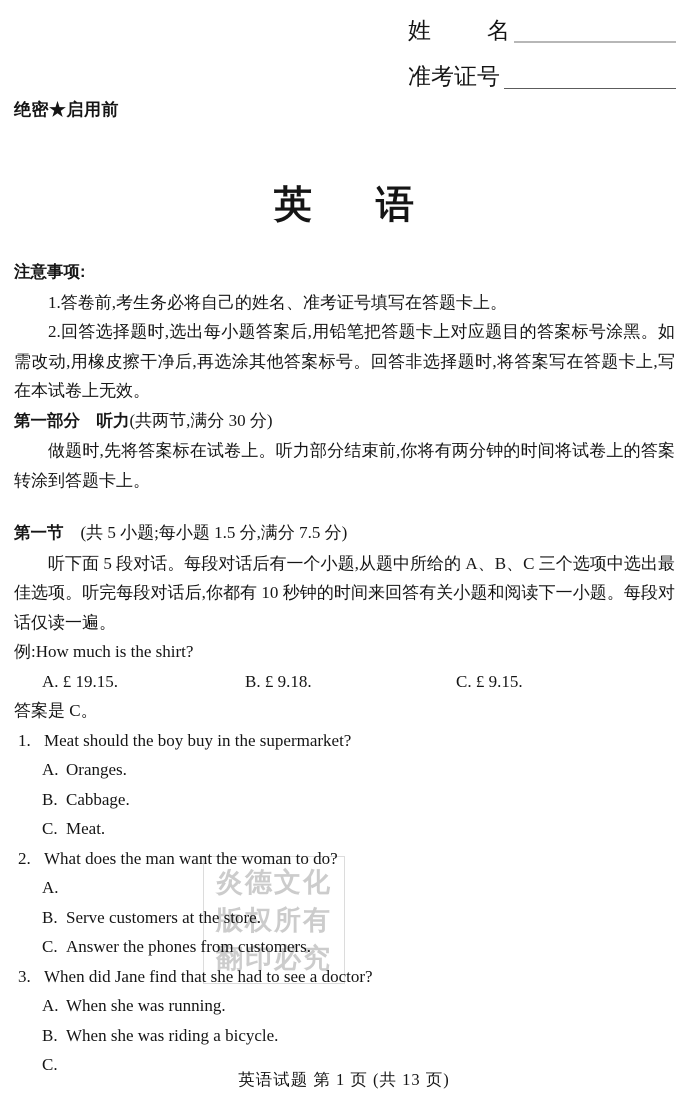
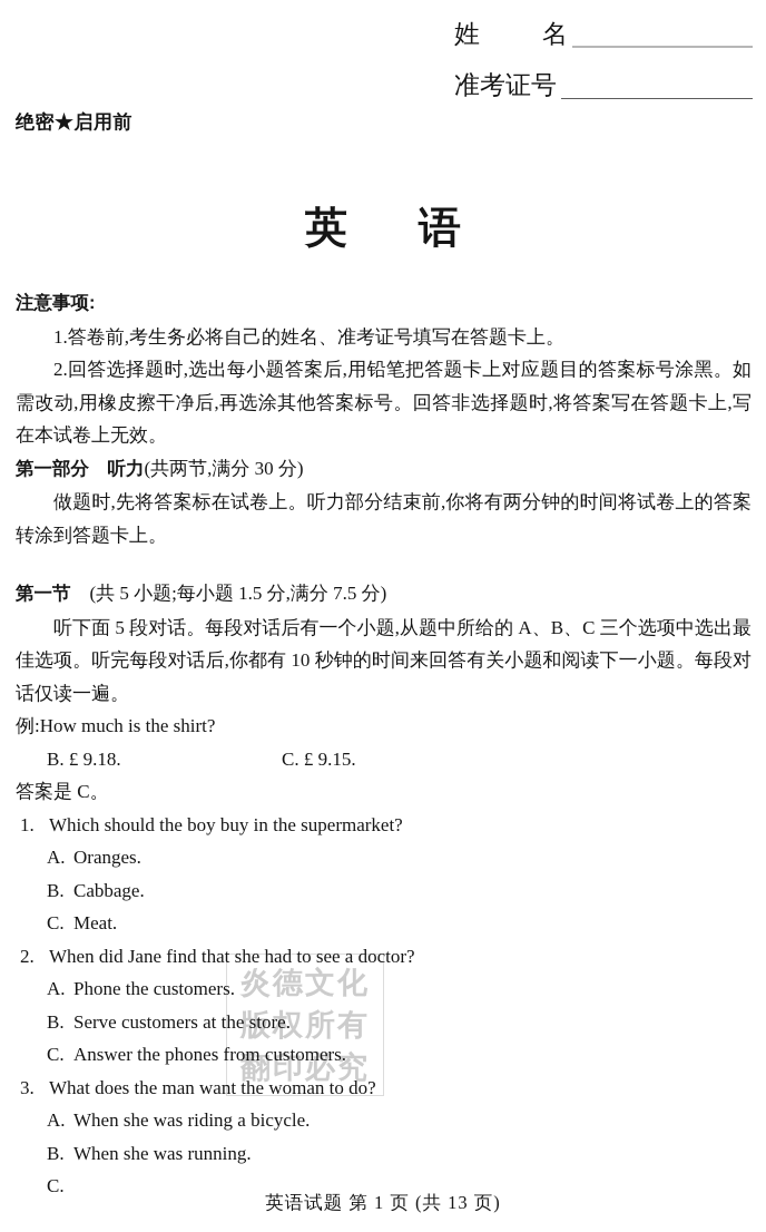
  炎德文化
  版权所有
  翻印必究
  姓
  名
  准考证号
  绝密★启用前
  英 语
  注意事项:
  1.答卷前,考生务必将自己的姓名、准考证号填写在答题卡上。
  2.回答选择题时,选出每小题答案后,用铅笔把答题卡上对应题目的答案标号涂黑。如需改动,用橡皮擦干净后,再选涂其他答案标号。回答非选择题时,将答案写在答题卡上,写在本试卷上无效。
  第一部分 听力(共两节,满分 30 分)
  做题时,先将答案标在试卷上。听力部分结束前,你将有两分钟的时间将试卷上的答案转涂到答题卡上。
  第一节 (共 5 小题;每小题 1.5 分,满分 7.5 分)
  听下面 5 段对话。每段对话后有一个小题,从题中所给的 A、B、C 三个选项中选出最佳选项。听完每段对话后,你都有 10 秒钟的时间来回答有关小题和阅读下一小题。每段对话仅读一遍。
  例:How much is the shirt?
- A. £ 19.15.
  B. £ 9.18.
  C. £ 9.15.
  答案是 C。
  1.
- Meat should the boy buy in the supermarket?
+ Which should the boy buy in the supermarket?
  A.
  Oranges.
  B.
  Cabbage.
  C.
  Meat.
  2.
- What does the man want the woman to do?
+ When did Jane find that she had to see a doctor?
  A.
+ Phone the customers.
  B.
  Serve customers at the store.
  C.
  Answer the phones from customers.
  3.
- When did Jane find that she had to see a doctor?
+ What does the man want the woman to do?
  A.
- When she was running.
+ When she was riding a bicycle.
  B.
- When she was riding a bicycle.
+ When she was running.
  C.
  英语试题 第 1 页 (共 13 页)
